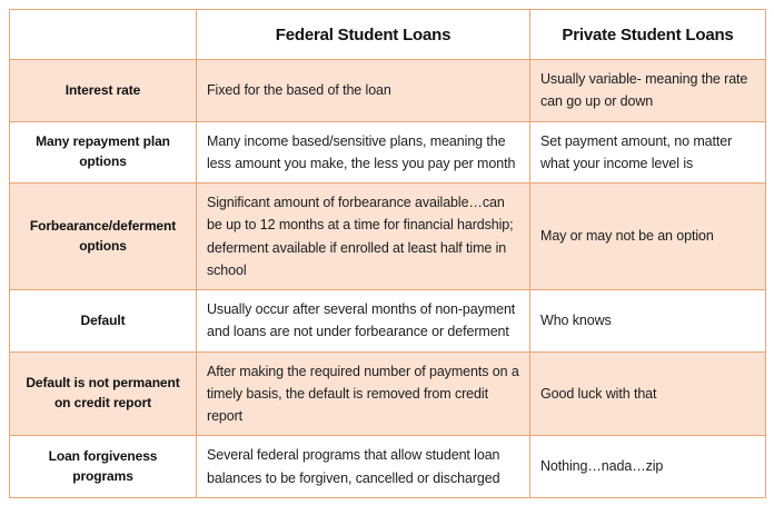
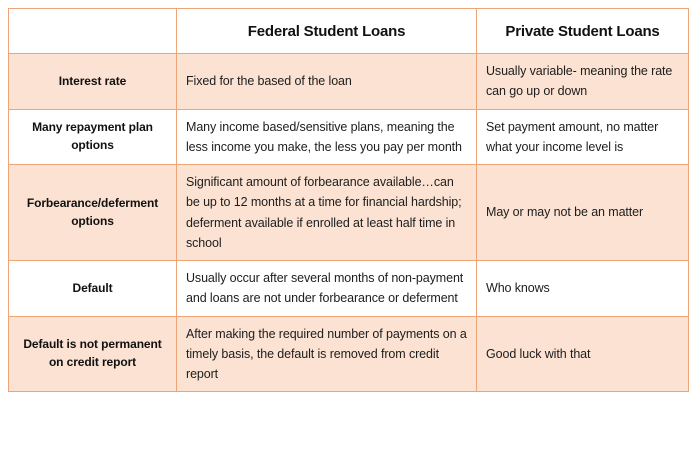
  	Federal Student Loans	Private Student Loans
  Interest rate	Fixed for the based of the loan	Usually variable- meaning the rate can go up or down
- Many repayment plan options	Many income based/sensitive plans, meaning the less amount you make, the less you pay per month	Set payment amount, no matter what your income level is
+ Many repayment plan options	Many income based/sensitive plans, meaning the less income you make, the less you pay per month	Set payment amount, no matter what your income level is
- Forbearance/deferment options	Significant amount of forbearance available…can be up to 12 months at a time for financial hardship; deferment available if enrolled at least half time in school	May or may not be an option
+ Forbearance/deferment options	Significant amount of forbearance available…can be up to 12 months at a time for financial hardship; deferment available if enrolled at least half time in school	May or may not be an matter
  Default	Usually occur after several months of non-payment and loans are not under forbearance or deferment	Who knows
  Default is not permanent on credit report	After making the required number of payments on a timely basis, the default is removed from credit report	Good luck with that
- Loan forgiveness programs	Several federal programs that allow student loan balances to be forgiven, cancelled or discharged	Nothing…nada…zip
